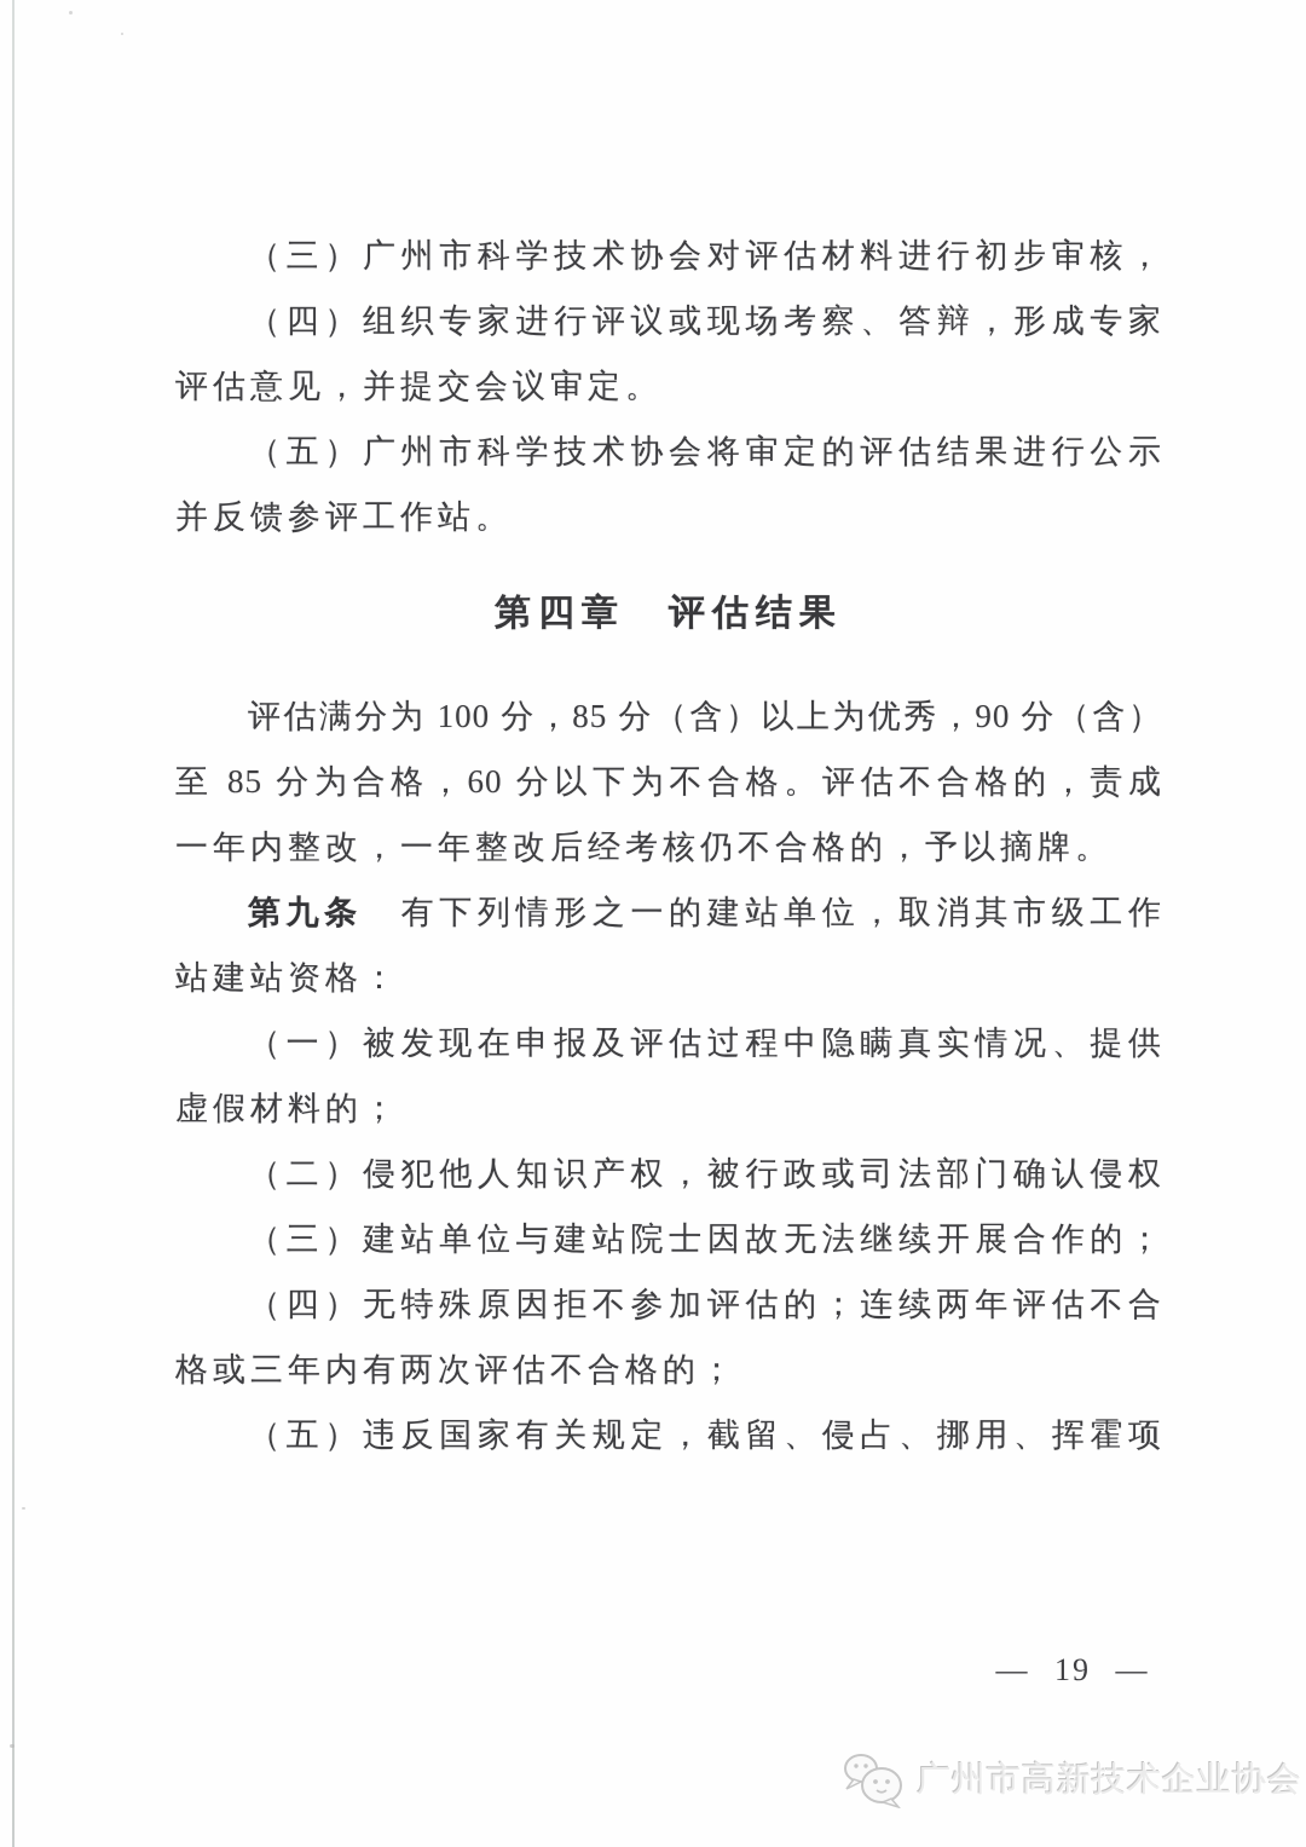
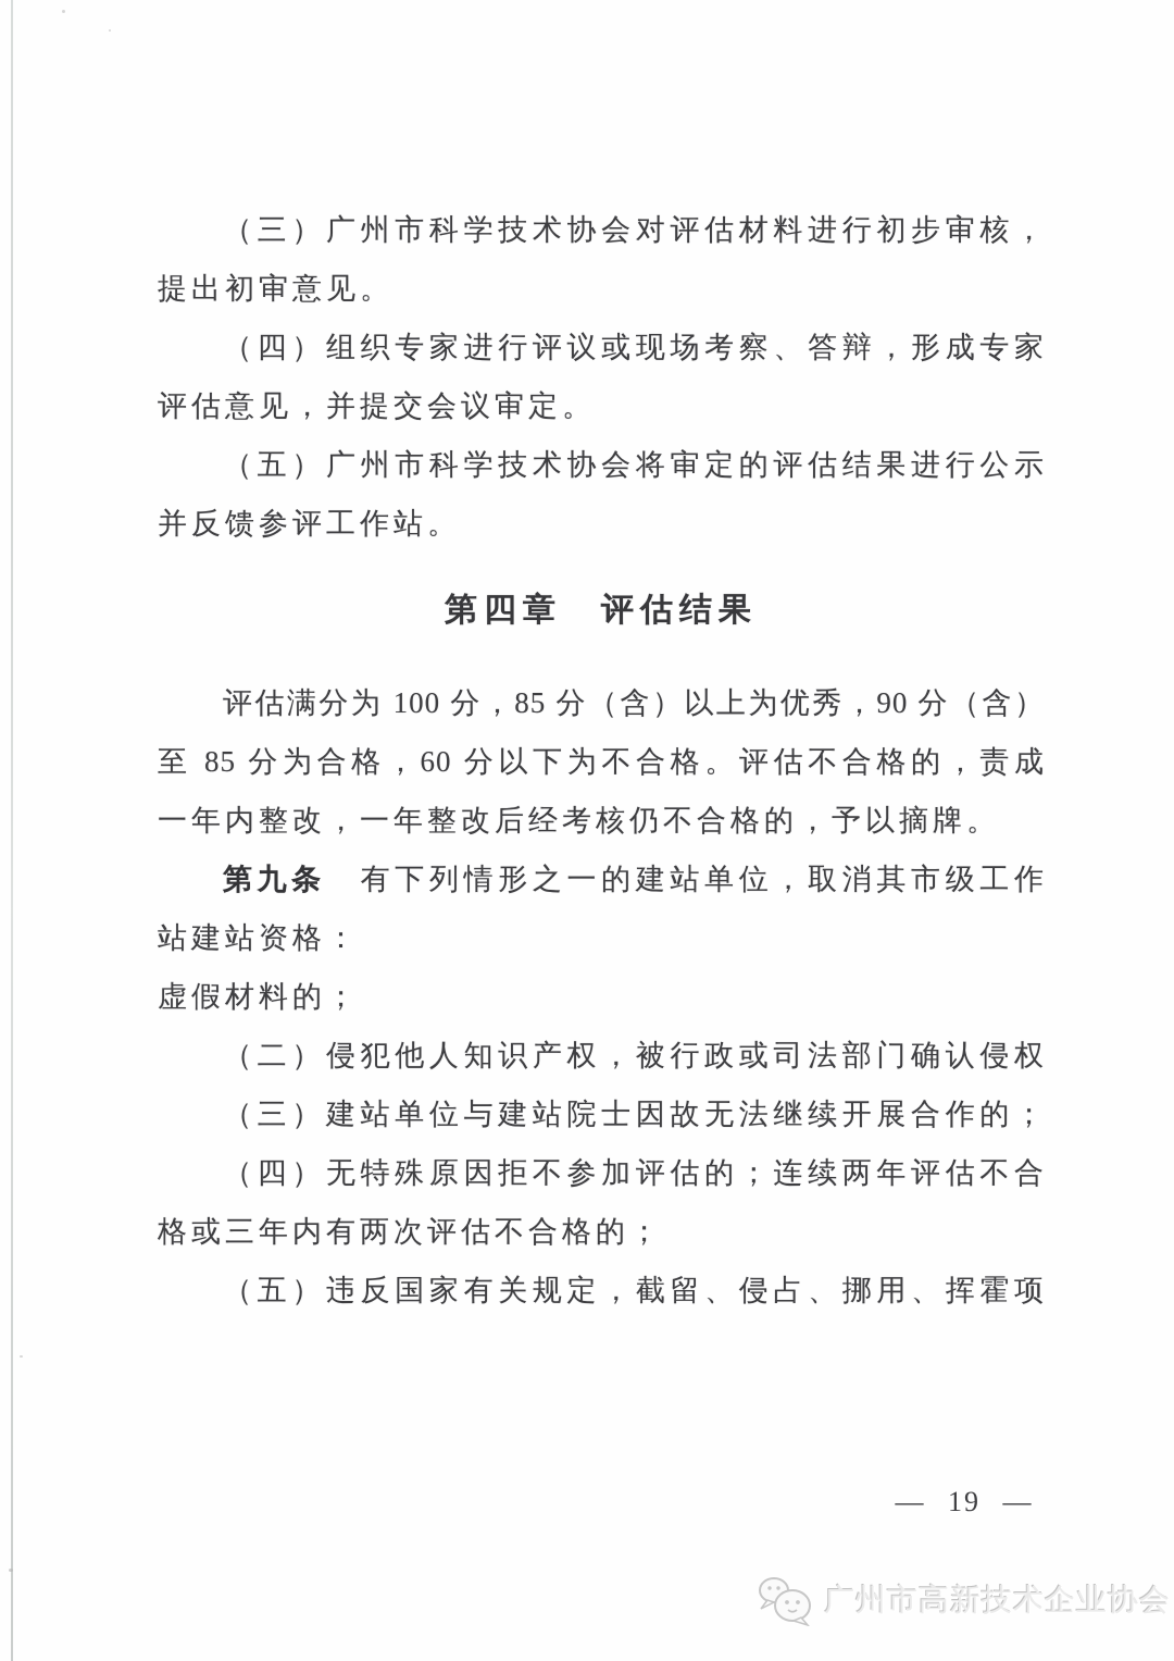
  （三）广州市科学技术协会对评估材料进行初步审核，
+ 提出初审意见。
  （四）组织专家进行评议或现场考察、答辩，形成专家
  评估意见，并提交会议审定。
  （五）广州市科学技术协会将审定的评估结果进行公示
  并反馈参评工作站。
  第四章 评估结果
  评估满分为 100 分，85 分（含）以上为优秀，90 分（含）
  至 85 分为合格，60 分以下为不合格。评估不合格的，责成
  一年内整改，一年整改后经考核仍不合格的，予以摘牌。
  第九条 有下列情形之一的建站单位，取消其市级工作
  站建站资格：
- （一）被发现在申报及评估过程中隐瞒真实情况、提供
  虚假材料的；
  （二）侵犯他人知识产权，被行政或司法部门确认侵权
  （三）建站单位与建站院士因故无法继续开展合作的；
  （四）无特殊原因拒不参加评估的；连续两年评估不合
  格或三年内有两次评估不合格的；
  （五）违反国家有关规定，截留、侵占、挪用、挥霍项
  — 19 —
  广州市高新技术企业协会
